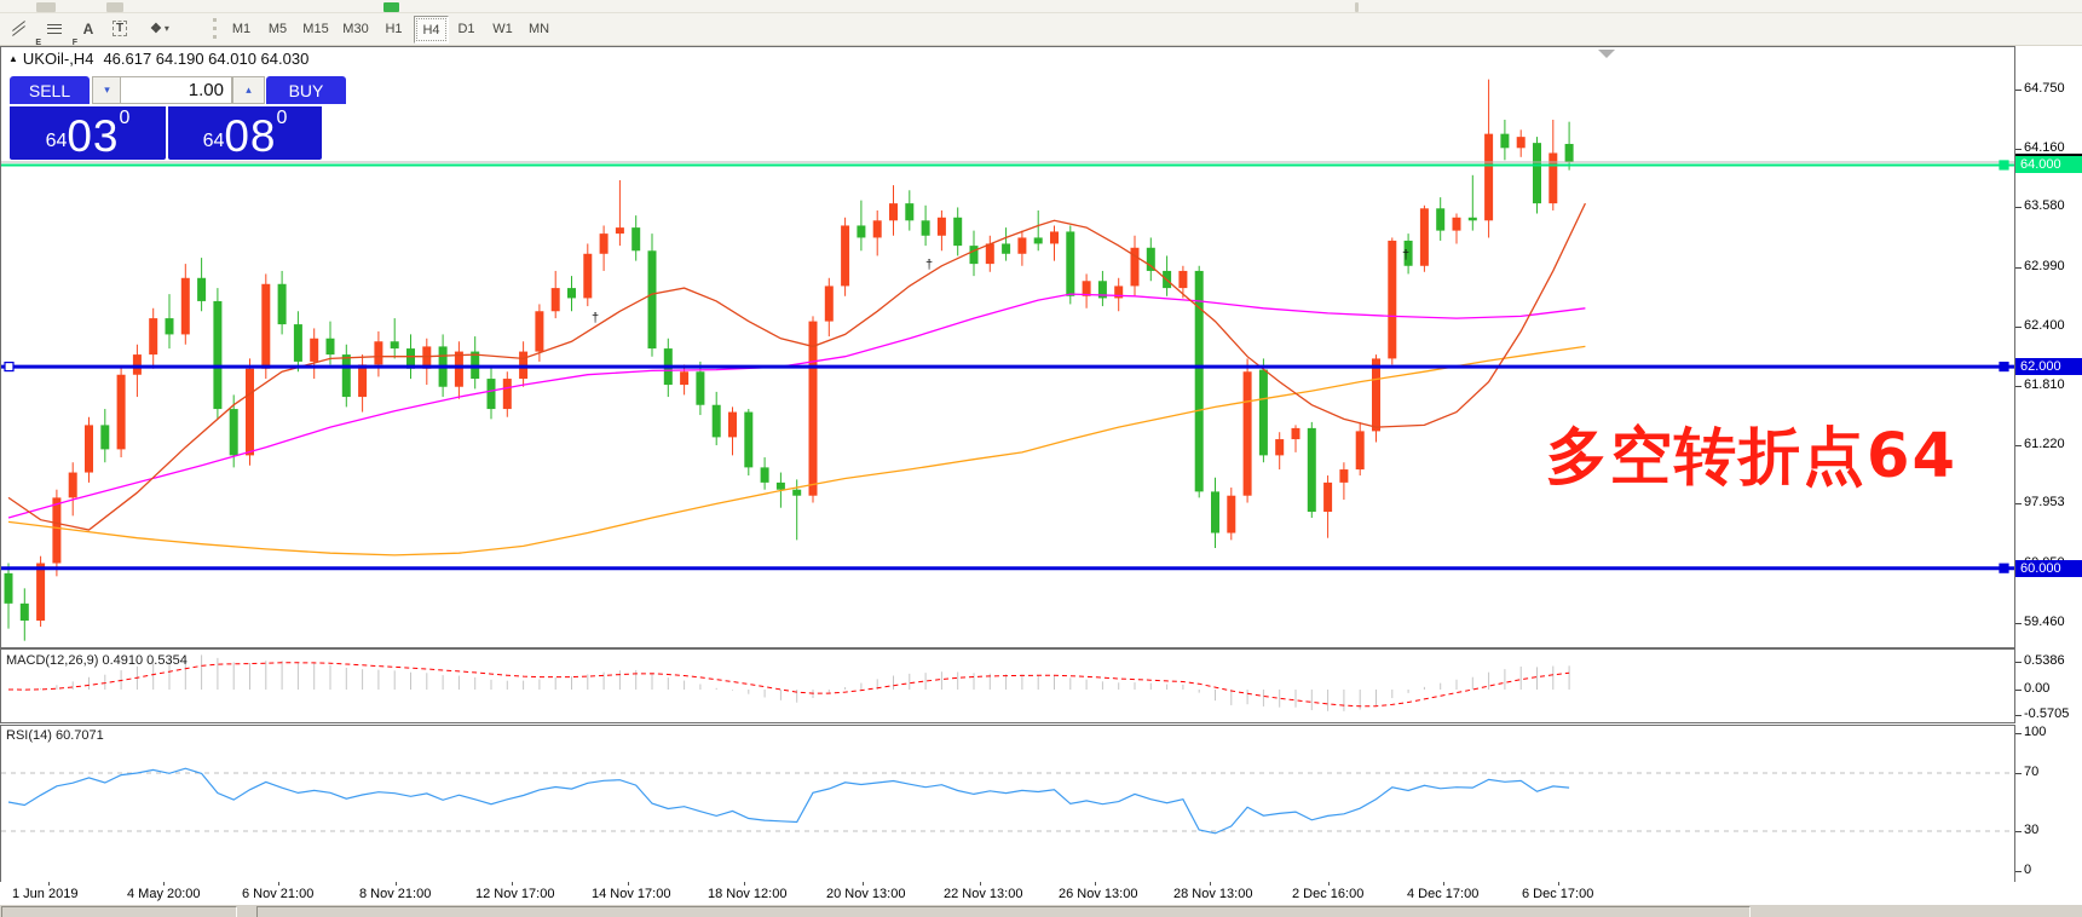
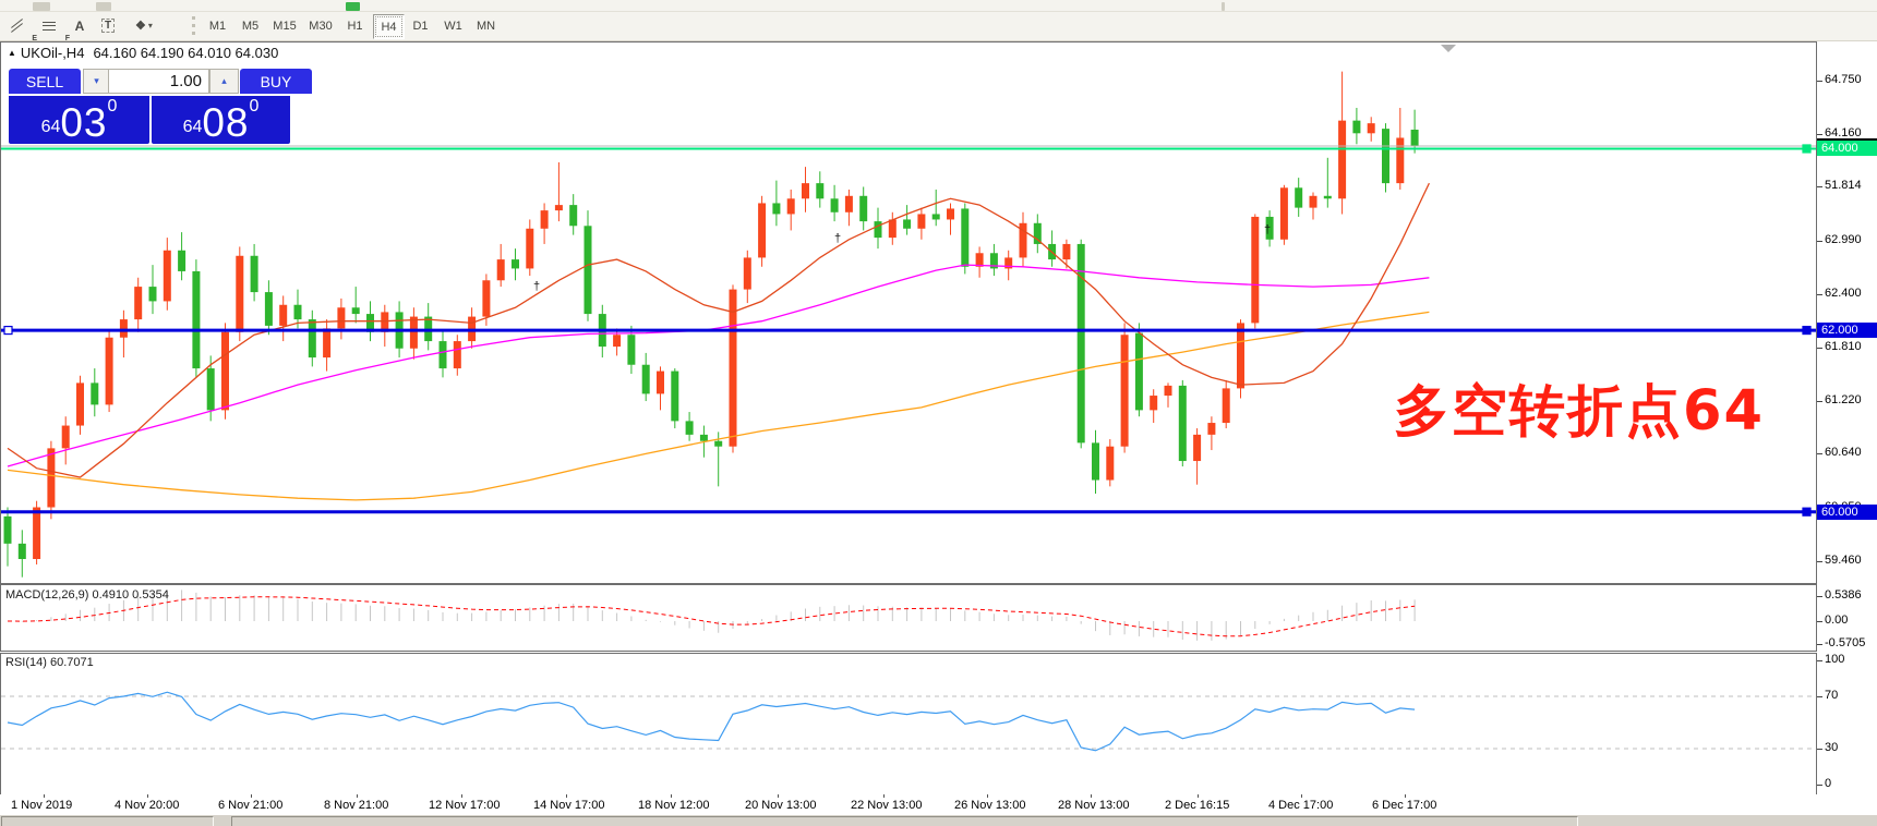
  A
  T
  ❖
  ▾
  M1
  M5
  M15
  M30
  H1
  H4
  D1
  W1
  MN
  †
  †
  †
- ▲ UKOil-,H4 46.617 64.190 64.010 64.030
+ ▲ UKOil-,H4 64.160 64.190 64.010 64.030
  SELL
  ▾
  1.00
  ▴
  BUY
  64
  03
  0
  64
  08
  0
  多空转折点64
  MACD(12,26,9) 0.4910 0.5354
  RSI(14) 60.7071
  64.750
  64.160
- 63.580
+ 51.814
  62.990
  62.400
  61.810
  61.220
- 97.953
+ 60.640
  59.460
  64.000
  62.000
  60.000
  0.5386
  0.00
  -0.5705
  100
  70
  30
  0
- 1 Jun 2019
+ 1 Nov 2019
- 4 May 20:00
+ 4 Nov 20:00
  6 Nov 21:00
  8 Nov 21:00
  12 Nov 17:00
  14 Nov 17:00
  18 Nov 12:00
  20 Nov 13:00
  22 Nov 13:00
  26 Nov 13:00
  28 Nov 13:00
- 2 Dec 16:00
+ 2 Dec 16:15
  4 Dec 17:00
  6 Dec 17:00
